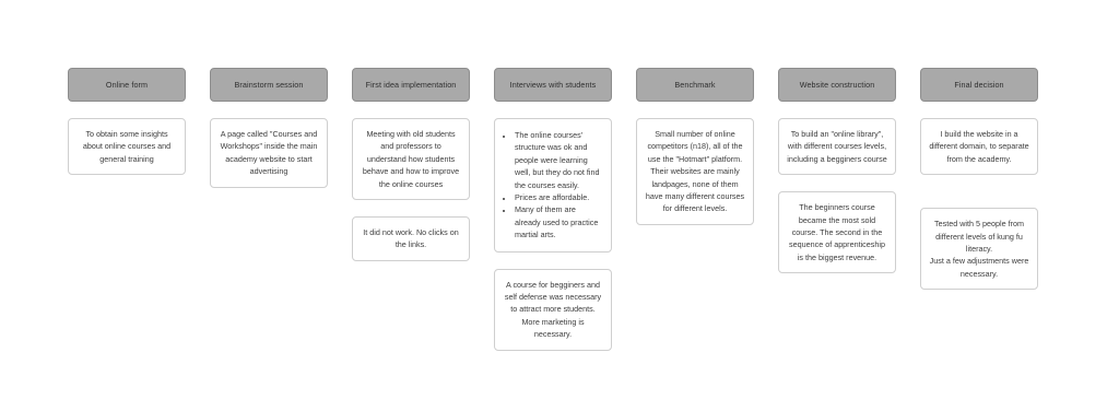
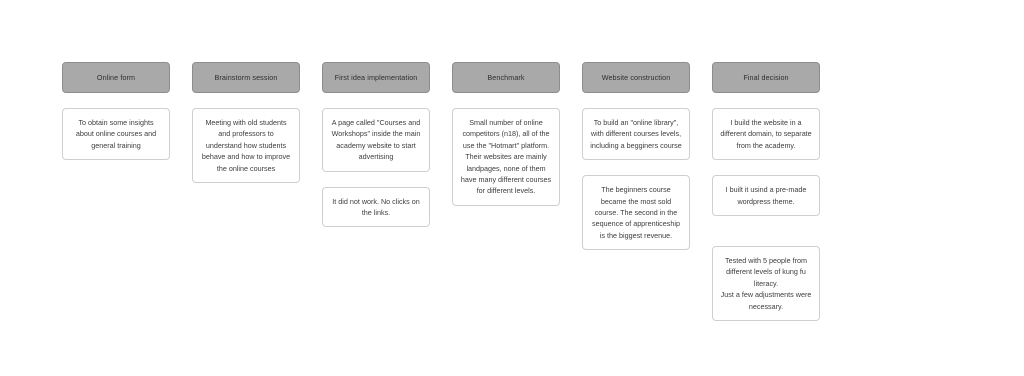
  Online form
  To obtain some insights about online courses and general training
  Brainstorm session
- A page called "Courses and Workshops" inside the main academy website to start advertising
+ Meeting with old students and professors to understand how students behave and how to improve the online courses
  First idea implementation
- Meeting with old students and professors to understand how students behave and how to improve the online courses
+ A page called "Courses and Workshops" inside the main academy website to start advertising
  It did not work. No clicks on the links.
- Interviews with students
- The online courses' structure was ok and people were learning well, but they do not find the courses easily.
- Prices are affordable.
- Many of them are already used to practice martial arts.
- A course for begginers and self defense was necessary to attract more students. More marketing is necessary.
  Benchmark
  Small number of online competitors (n18), all of the use the "Hotmart" platform. Their websites are mainly landpages, none of them have many different courses for different levels.
  Website construction
  To build an "online library", with different courses levels, including a begginers course
  The beginners course became the most sold course. The second in the sequence of apprenticeship is the biggest revenue.
  Final decision
  I build the website in a different domain, to separate from the academy.
+ I built it usind a pre-made wordpress theme.
  Tested with 5 people from different levels of kung fu literacy.
  Just a few adjustments were necessary.
